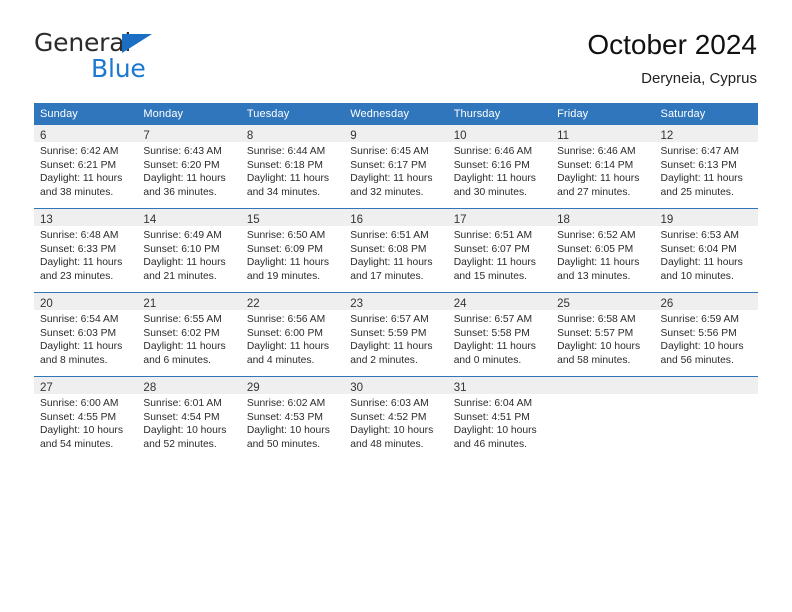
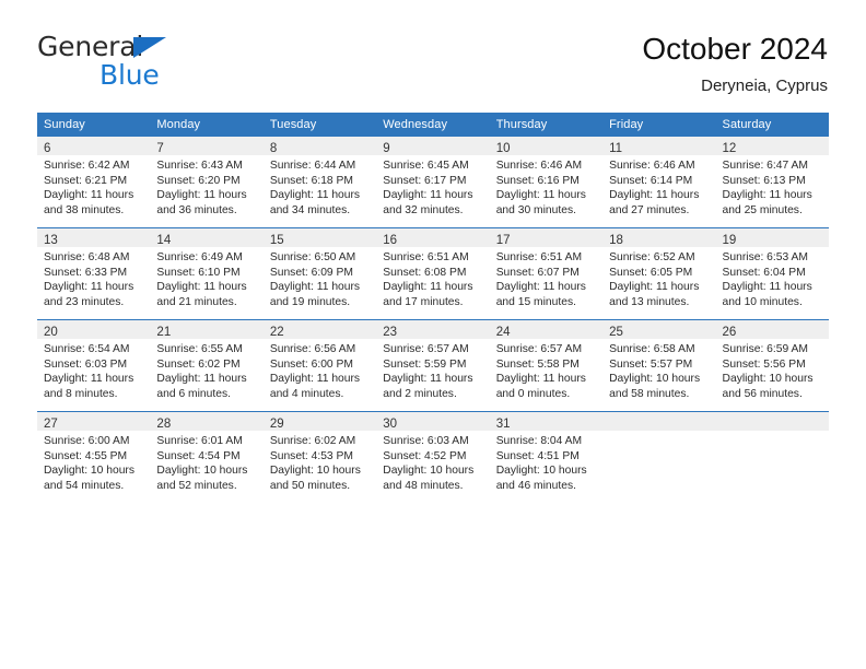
  General
  Blue
  October 2024
  Deryneia, Cyprus
  Sunday	Monday	Tuesday	Wednesday	Thursday	Friday	Saturday
  6Sunrise: 6:42 AMSunset: 6:21 PMDaylight: 11 hoursand 38 minutes.	7Sunrise: 6:43 AMSunset: 6:20 PMDaylight: 11 hoursand 36 minutes.	8Sunrise: 6:44 AMSunset: 6:18 PMDaylight: 11 hoursand 34 minutes.	9Sunrise: 6:45 AMSunset: 6:17 PMDaylight: 11 hoursand 32 minutes.	10Sunrise: 6:46 AMSunset: 6:16 PMDaylight: 11 hoursand 30 minutes.	11Sunrise: 6:46 AMSunset: 6:14 PMDaylight: 11 hoursand 27 minutes.	12Sunrise: 6:47 AMSunset: 6:13 PMDaylight: 11 hoursand 25 minutes.
  13Sunrise: 6:48 AMSunset: 6:33 PMDaylight: 11 hoursand 23 minutes.	14Sunrise: 6:49 AMSunset: 6:10 PMDaylight: 11 hoursand 21 minutes.	15Sunrise: 6:50 AMSunset: 6:09 PMDaylight: 11 hoursand 19 minutes.	16Sunrise: 6:51 AMSunset: 6:08 PMDaylight: 11 hoursand 17 minutes.	17Sunrise: 6:51 AMSunset: 6:07 PMDaylight: 11 hoursand 15 minutes.	18Sunrise: 6:52 AMSunset: 6:05 PMDaylight: 11 hoursand 13 minutes.	19Sunrise: 6:53 AMSunset: 6:04 PMDaylight: 11 hoursand 10 minutes.
  20Sunrise: 6:54 AMSunset: 6:03 PMDaylight: 11 hoursand 8 minutes.	21Sunrise: 6:55 AMSunset: 6:02 PMDaylight: 11 hoursand 6 minutes.	22Sunrise: 6:56 AMSunset: 6:00 PMDaylight: 11 hoursand 4 minutes.	23Sunrise: 6:57 AMSunset: 5:59 PMDaylight: 11 hoursand 2 minutes.	24Sunrise: 6:57 AMSunset: 5:58 PMDaylight: 11 hoursand 0 minutes.	25Sunrise: 6:58 AMSunset: 5:57 PMDaylight: 10 hoursand 58 minutes.	26Sunrise: 6:59 AMSunset: 5:56 PMDaylight: 10 hoursand 56 minutes.
- 27Sunrise: 6:00 AMSunset: 4:55 PMDaylight: 10 hoursand 54 minutes.	28Sunrise: 6:01 AMSunset: 4:54 PMDaylight: 10 hoursand 52 minutes.	29Sunrise: 6:02 AMSunset: 4:53 PMDaylight: 10 hoursand 50 minutes.	30Sunrise: 6:03 AMSunset: 4:52 PMDaylight: 10 hoursand 48 minutes.	31Sunrise: 6:04 AMSunset: 4:51 PMDaylight: 10 hoursand 46 minutes.
+ 27Sunrise: 6:00 AMSunset: 4:55 PMDaylight: 10 hoursand 54 minutes.	28Sunrise: 6:01 AMSunset: 4:54 PMDaylight: 10 hoursand 52 minutes.	29Sunrise: 6:02 AMSunset: 4:53 PMDaylight: 10 hoursand 50 minutes.	30Sunrise: 6:03 AMSunset: 4:52 PMDaylight: 10 hoursand 48 minutes.	31Sunrise: 8:04 AMSunset: 4:51 PMDaylight: 10 hoursand 46 minutes.
